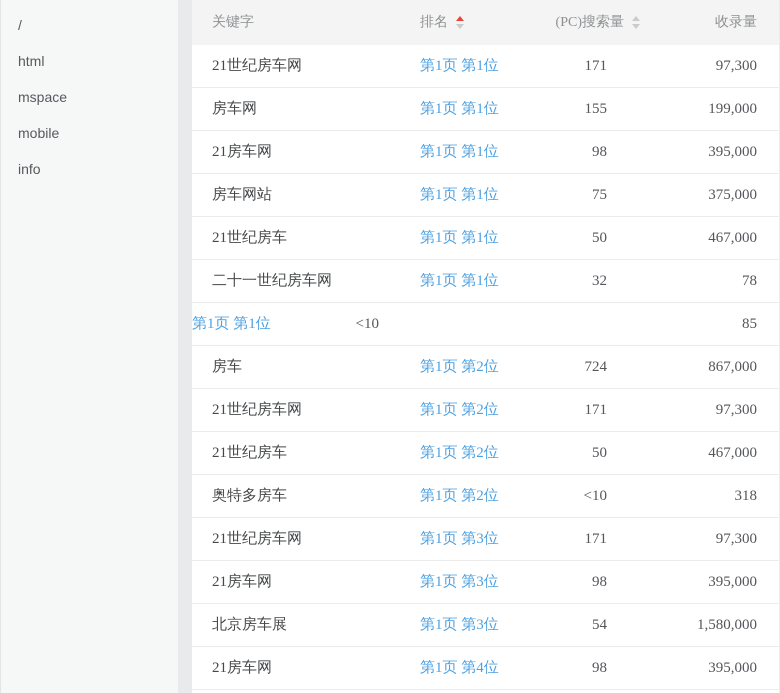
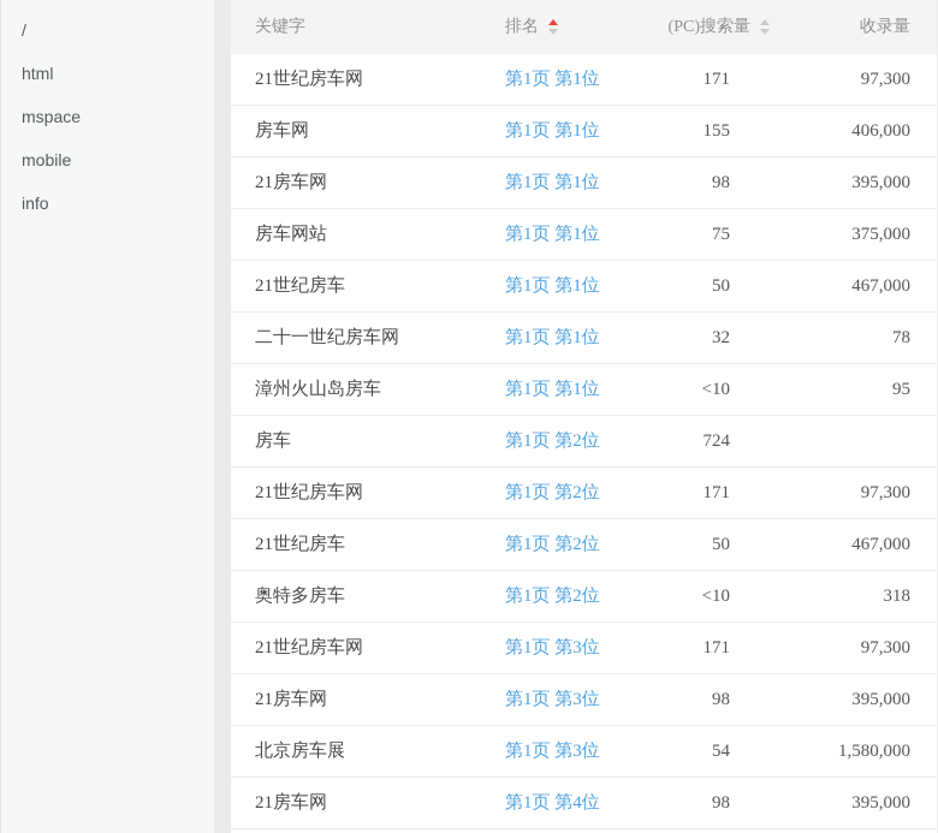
  /
  html
  mspace
  mobile
  info
  关键字
  排名
  (PC)搜索量
  收录量
  21世纪房车网
  第1页 第1位
  171
  97,300
  房车网
  第1页 第1位
  155
- 199,000
+ 406,000
  21房车网
  第1页 第1位
  98
  395,000
  房车网站
  第1页 第1位
  75
  375,000
  21世纪房车
  第1页 第1位
  50
  467,000
  二十一世纪房车网
  第1页 第1位
  32
  78
+ 漳州火山岛房车
  第1页 第1位
  <10
- 85
+ 95
  房车
  第1页 第2位
  724
- 867,000
  21世纪房车网
  第1页 第2位
  171
  97,300
  21世纪房车
  第1页 第2位
  50
  467,000
  奥特多房车
  第1页 第2位
  <10
  318
  21世纪房车网
  第1页 第3位
  171
  97,300
  21房车网
  第1页 第3位
  98
  395,000
  北京房车展
  第1页 第3位
  54
  1,580,000
  21房车网
  第1页 第4位
  98
  395,000
